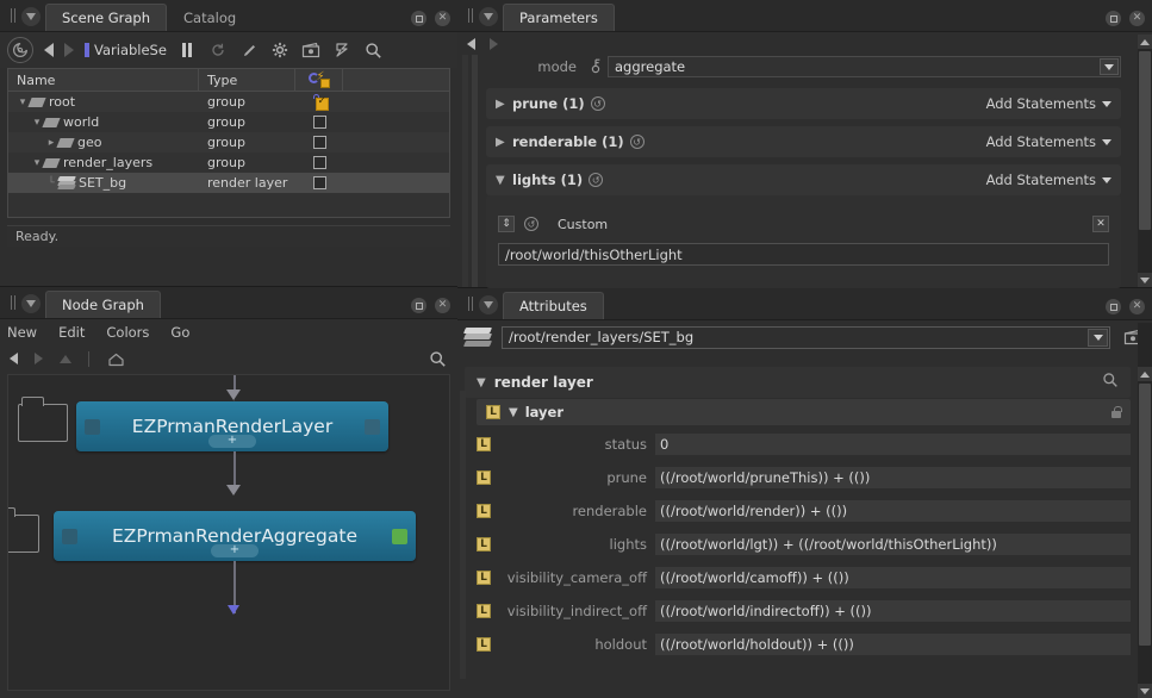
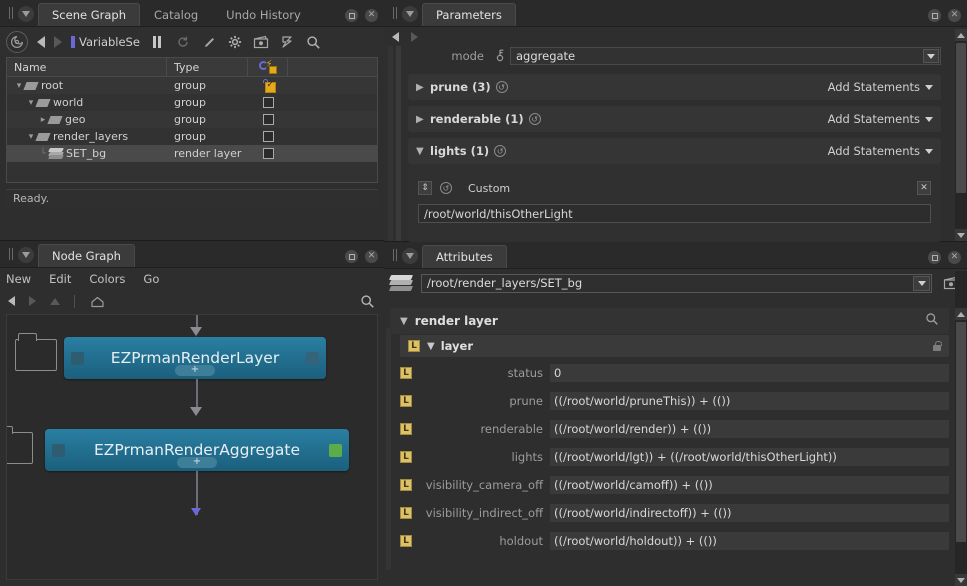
  Scene Graph
  Catalog
+ Undo History
  ✕
  VariableSe
  Name
  Type
  ⚡
  ▾
  root
  group
  ▾
  world
  group
  ▸
  geo
  group
  ▾
  render_layers
  group
  └
  SET_bg
  render layer
  Ready.
  Node Graph
  ✕
  New
  Edit
  Colors
  Go
  EZPrmanRenderLayer
  +
  EZPrmanRenderAggregate
  +
  Parameters
  ✕
  mode
  aggregate
  ▶
- prune (1)
+ prune (3)
  ↺
  Add Statements
  ▶
  renderable (1)
  ↺
  Add Statements
  ▼
  lights (1)
  ↺
  Add Statements
  ⇕
  ↺
  Custom
  ✕
  /root/world/thisOtherLight
  Attributes
  ✕
  /root/render_layers/SET_bg
  ▼
  render layer
  L
  ▼
  layer
  L
  status
  0
  L
  prune
  ((/root/world/pruneThis)) + (())
  L
  renderable
  ((/root/world/render)) + (())
  L
  lights
  ((/root/world/lgt)) + ((/root/world/thisOtherLight))
  L
  visibility_camera_off
  ((/root/world/camoff)) + (())
  L
  visibility_indirect_off
  ((/root/world/indirectoff)) + (())
  L
  holdout
  ((/root/world/holdout)) + (())
